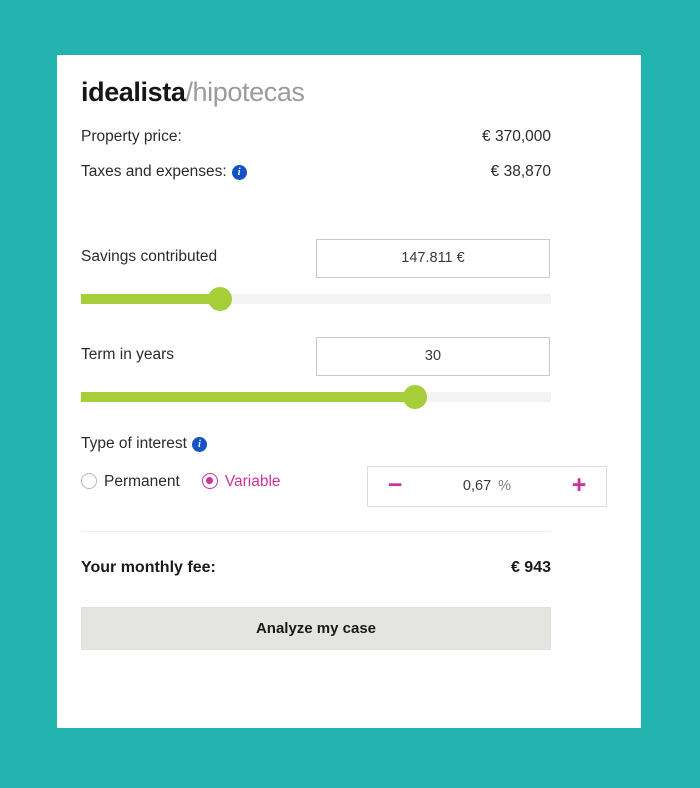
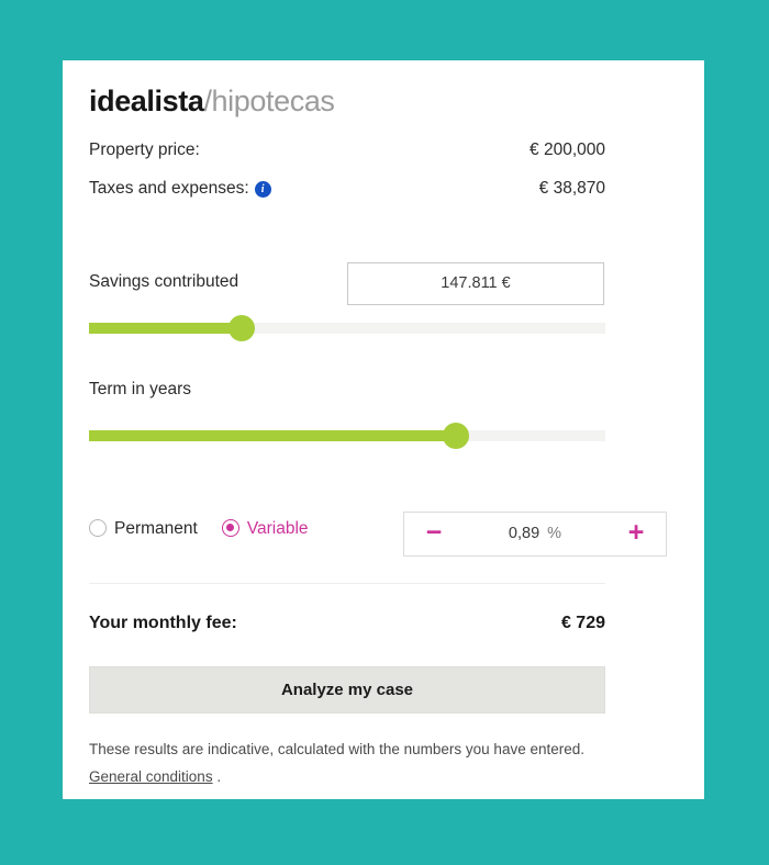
  idealista/hipotecas
  Property price:
- € 370,000
+ € 200,000
  Taxes and expenses: i
  € 38,870
  Savings contributed
  147.811 €
  Term in years
- 30
- Type of interest i
  Permanent Variable
  −
- 0,67 %
+ 0,89 %
  +
  Your monthly fee:
- € 943
+ € 729
  Analyze my case
+ These results are indicative, calculated with the numbers you have entered. General conditions .
